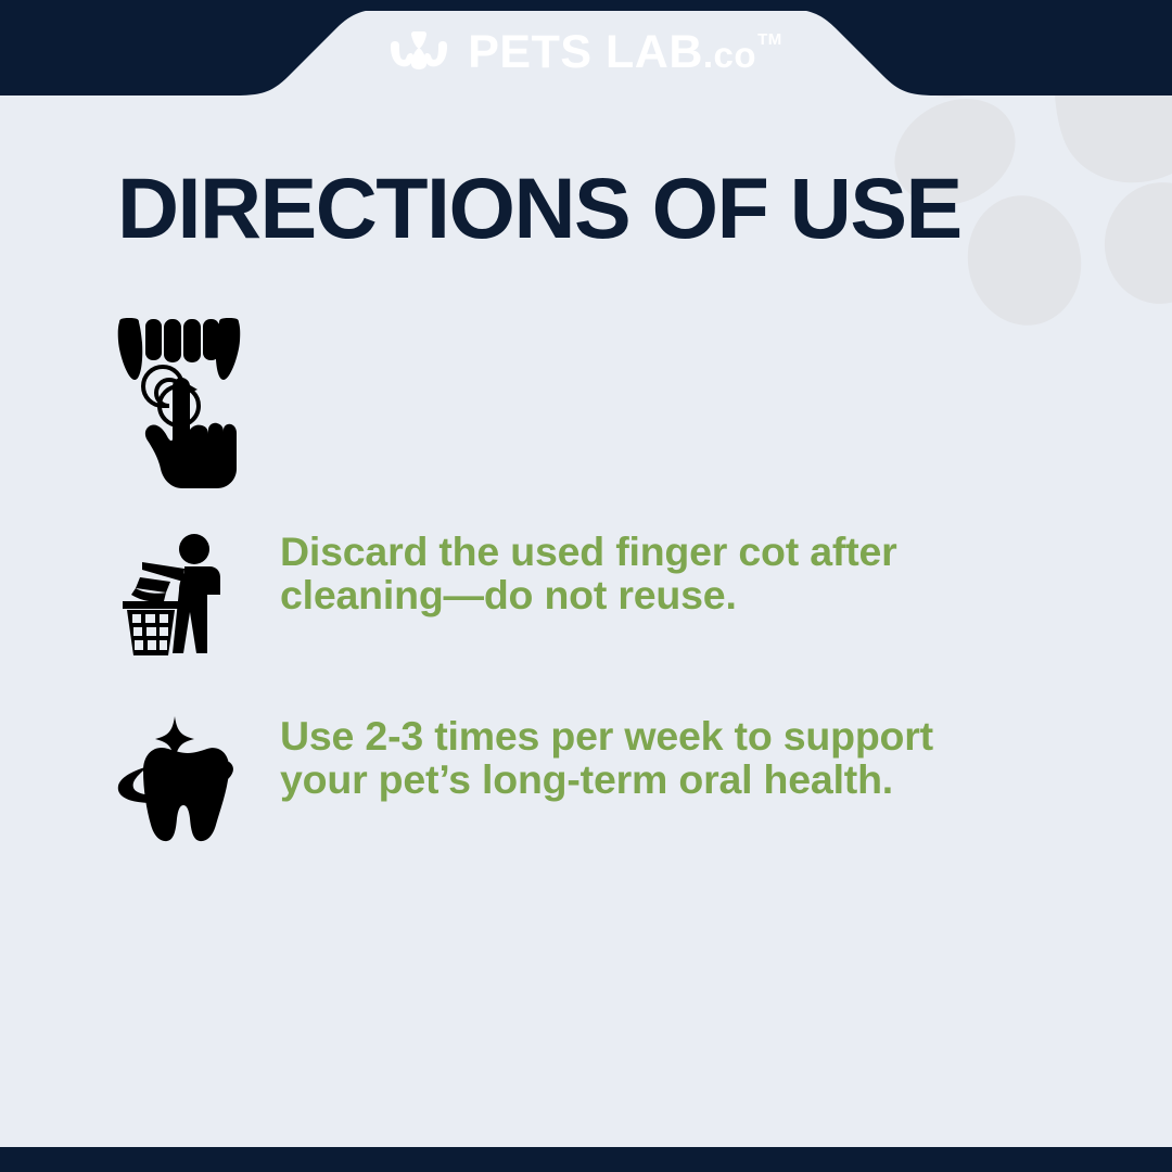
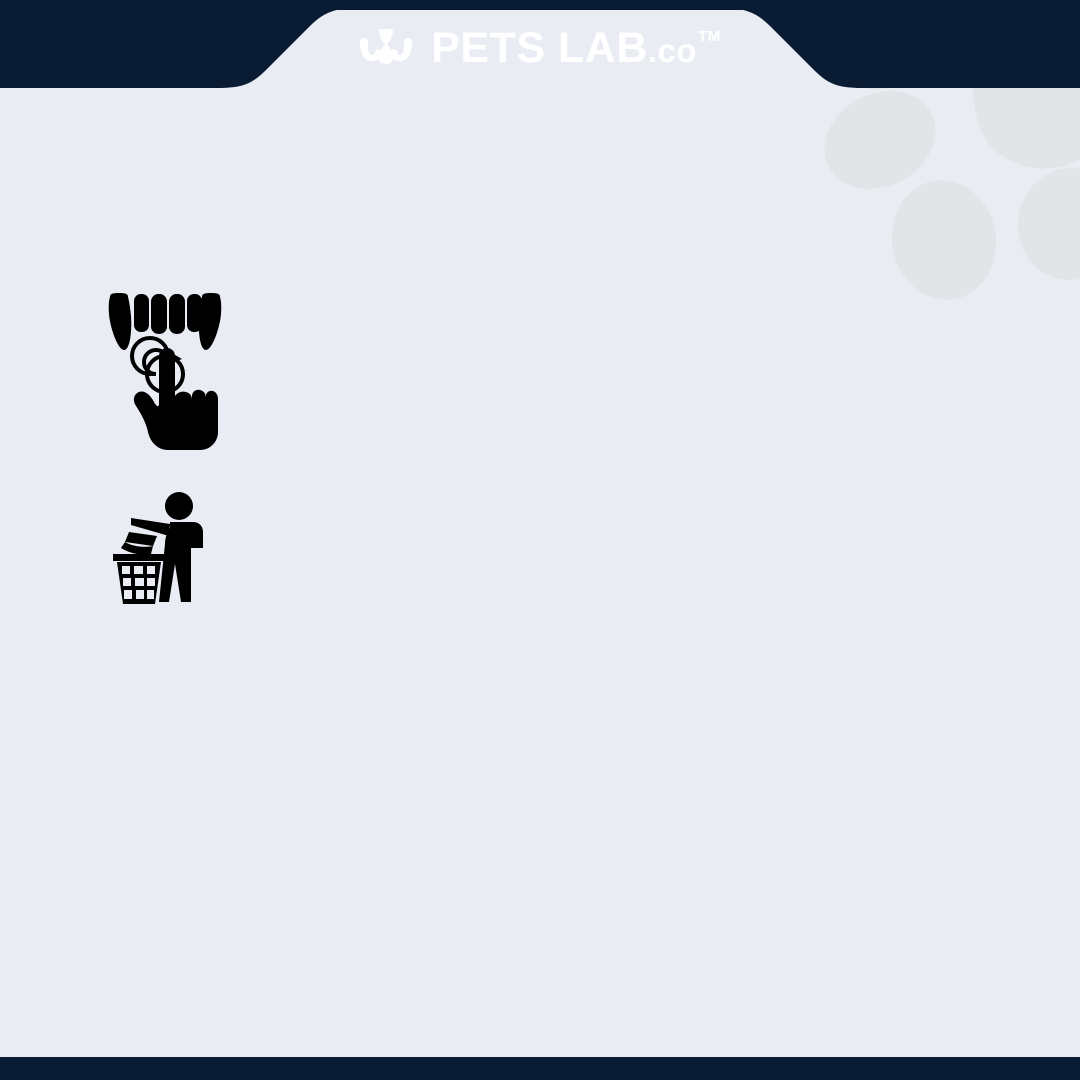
- DIRECTIONS OF USE
- Discard the used finger cot after cleaning—do not reuse.
- Use 2-3 times per week to support your pet’s long-term oral health.
